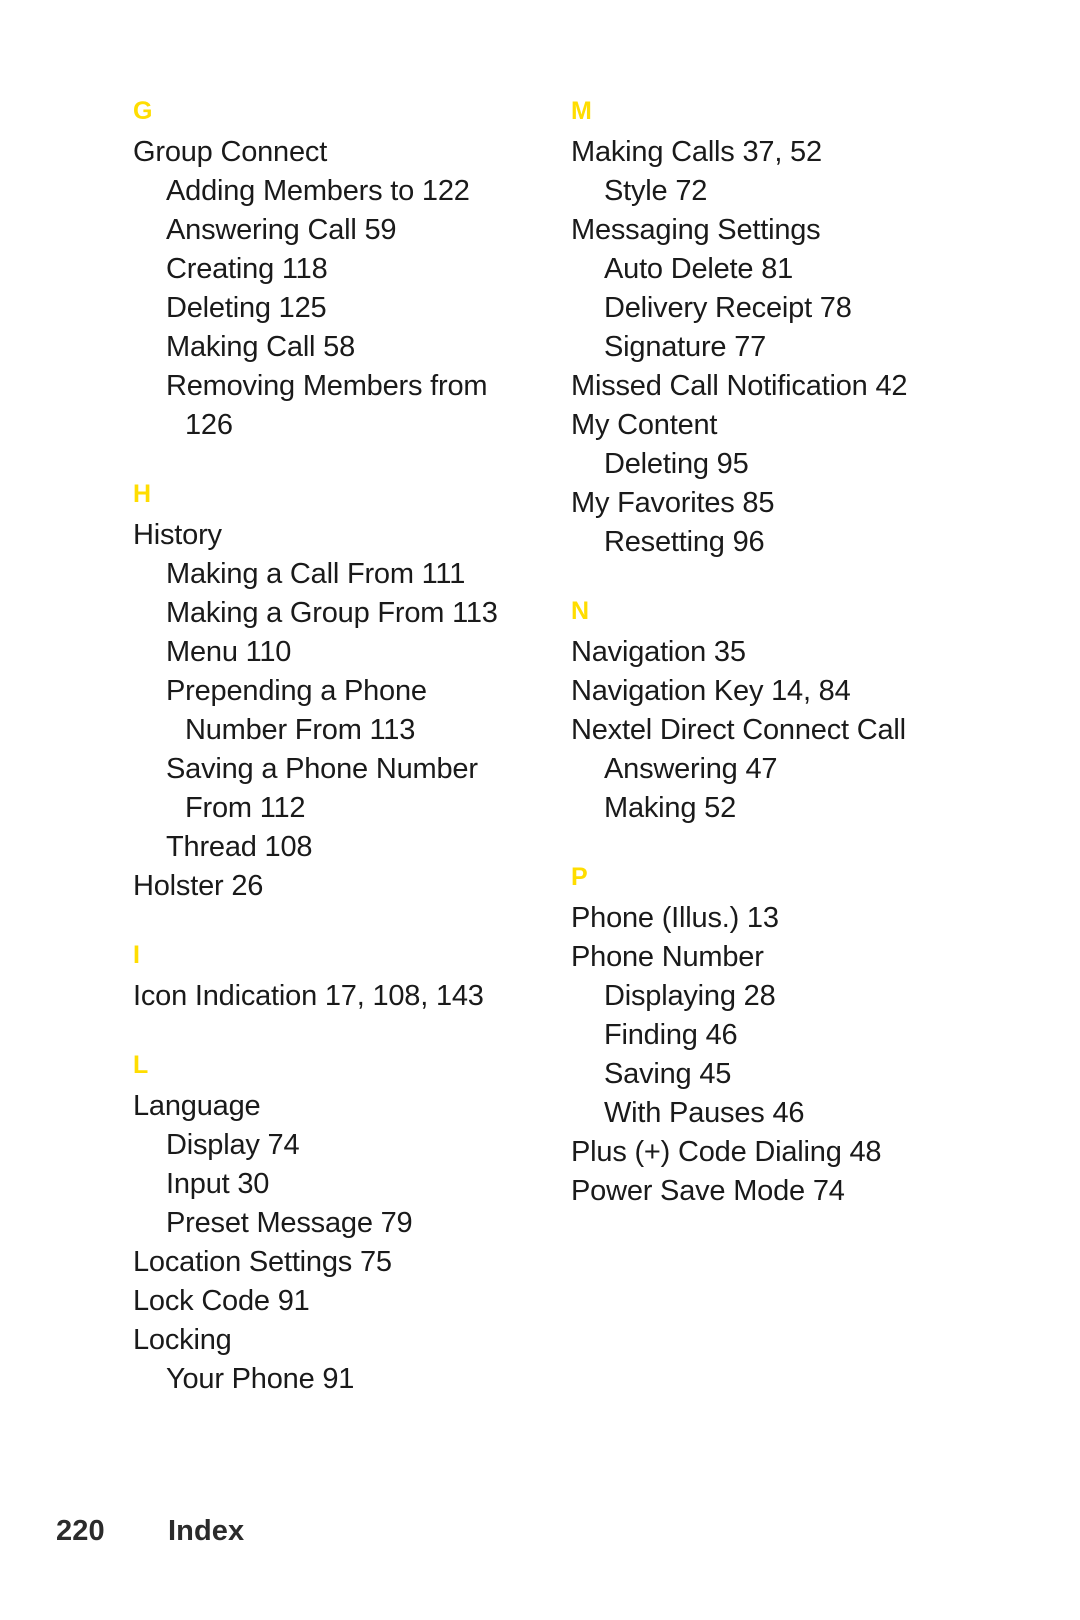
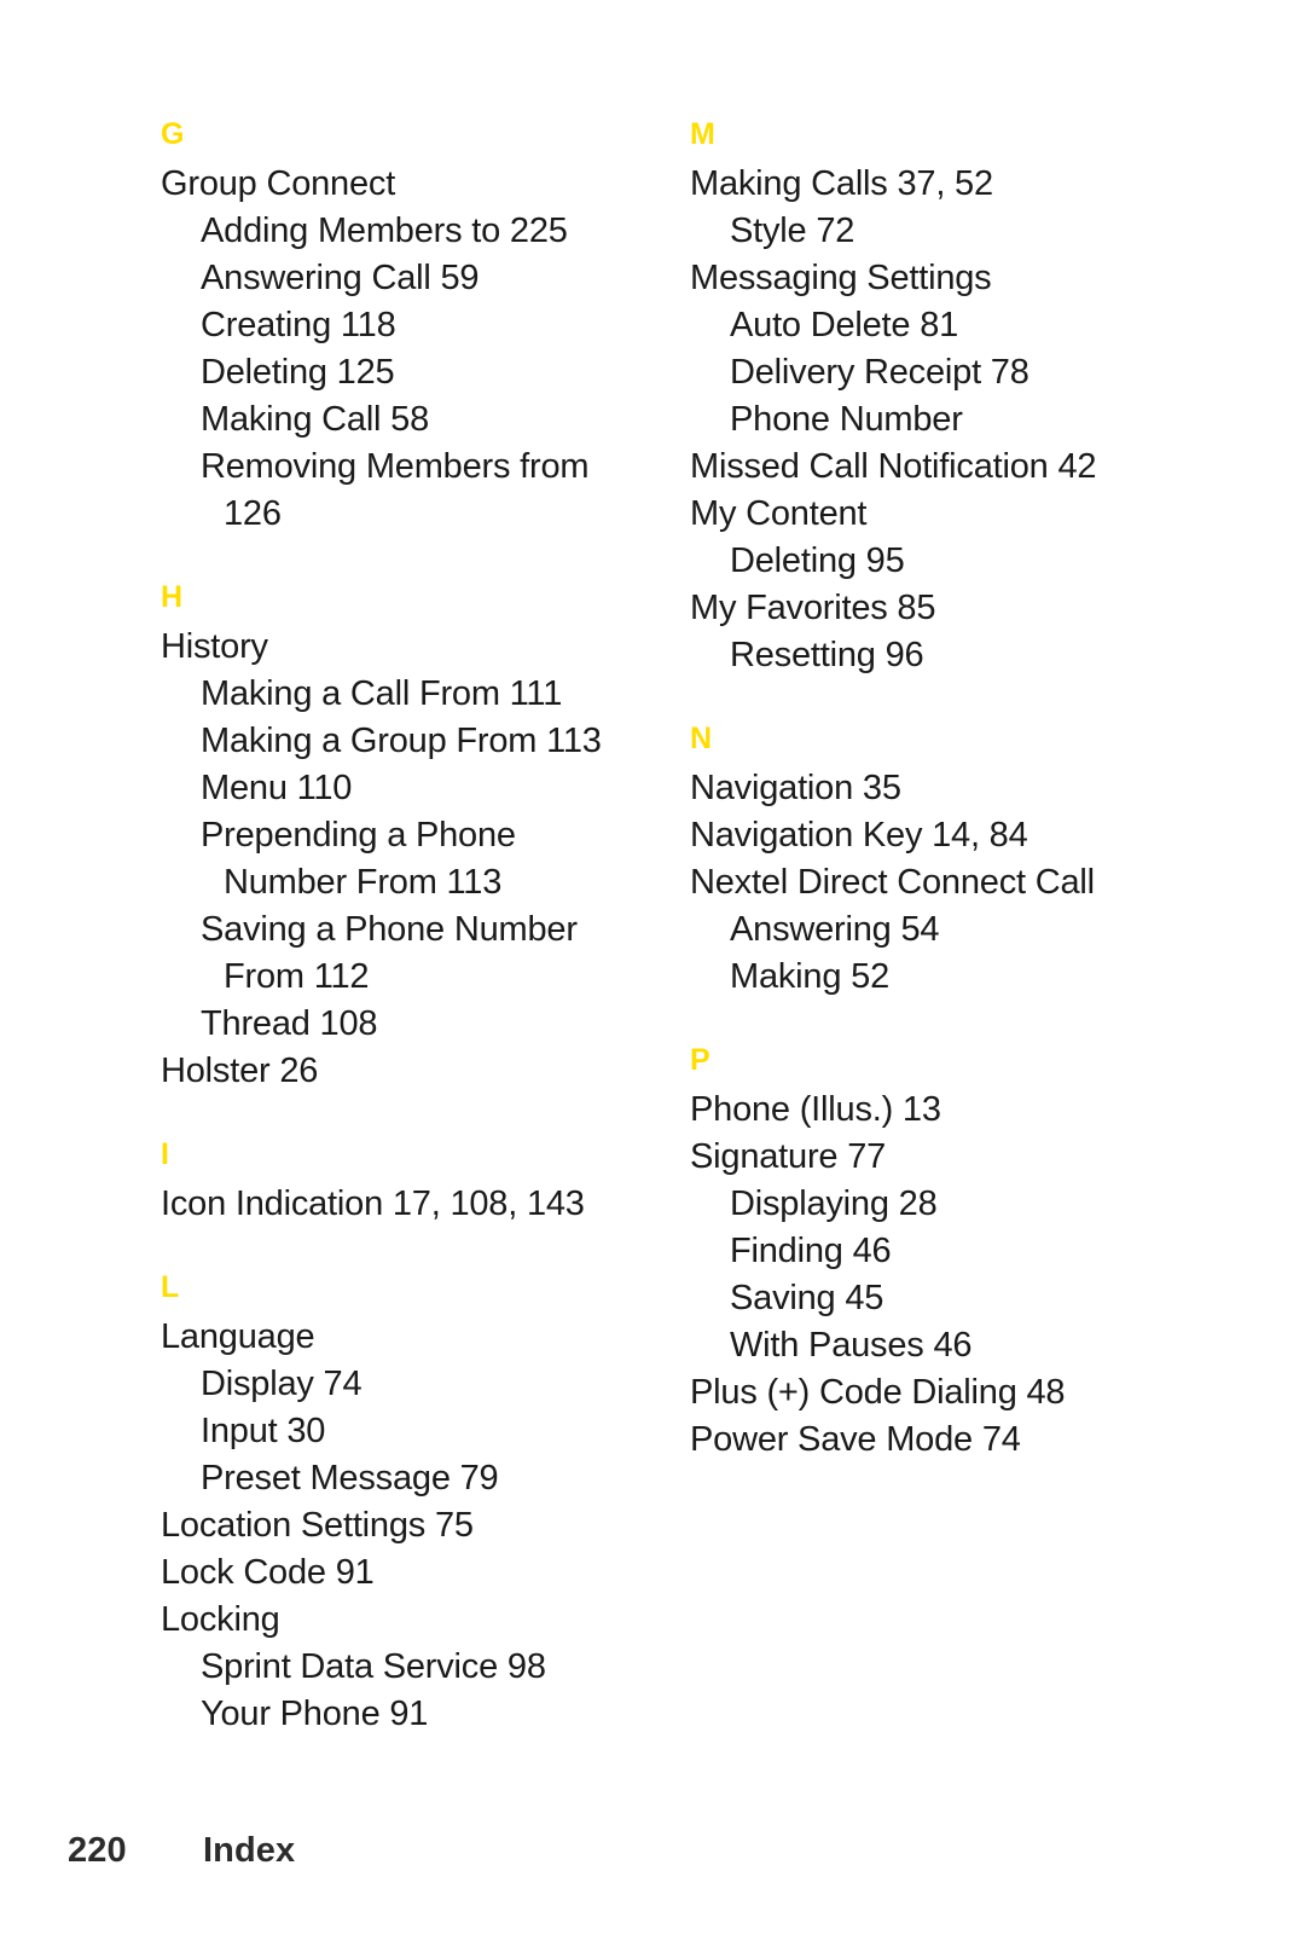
  G
  Group Connect
- Adding Members to 122
+ Adding Members to 225
  Answering Call 59
  Creating 118
  Deleting 125
  Making Call 58
  Removing Members from
  126
  H
  History
  Making a Call From 111
  Making a Group From 113
  Menu 110
  Prepending a Phone
  Number From 113
  Saving a Phone Number
  From 112
  Thread 108
  Holster 26
  I
  Icon Indication 17, 108, 143
  L
  Language
  Display 74
  Input 30
  Preset Message 79
  Location Settings 75
  Lock Code 91
  Locking
+ Sprint Data Service 98
  Your Phone 91
  M
  Making Calls 37, 52
  Style 72
  Messaging Settings
  Auto Delete 81
  Delivery Receipt 78
- Signature 77
+ Phone Number
  Missed Call Notification 42
  My Content
  Deleting 95
  My Favorites 85
  Resetting 96
  N
  Navigation 35
  Navigation Key 14, 84
  Nextel Direct Connect Call
- Answering 47
+ Answering 54
  Making 52
  P
  Phone (Illus.) 13
- Phone Number
+ Signature 77
  Displaying 28
  Finding 46
  Saving 45
  With Pauses 46
  Plus (+) Code Dialing 48
  Power Save Mode 74
  220
  Index
